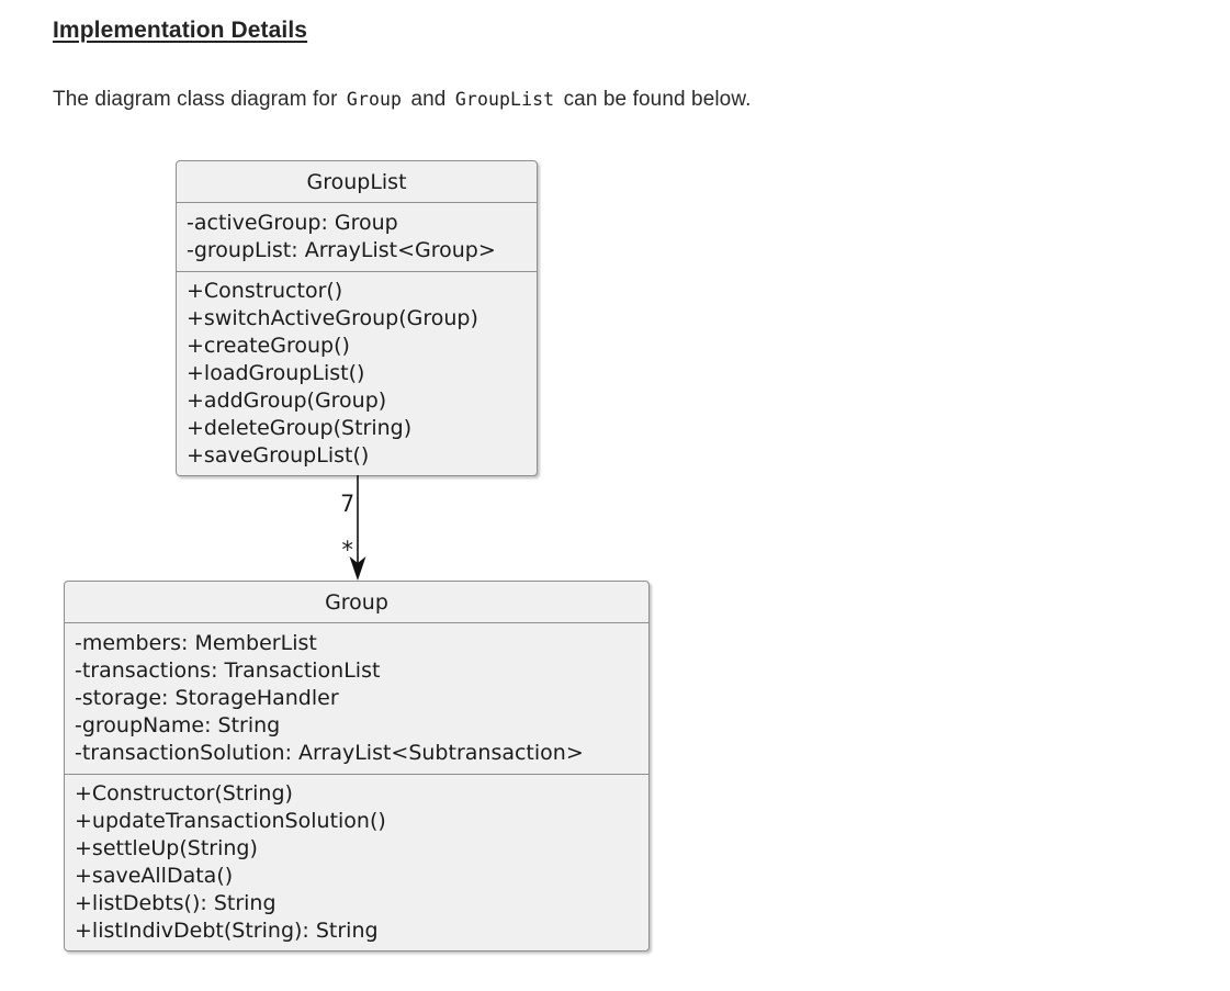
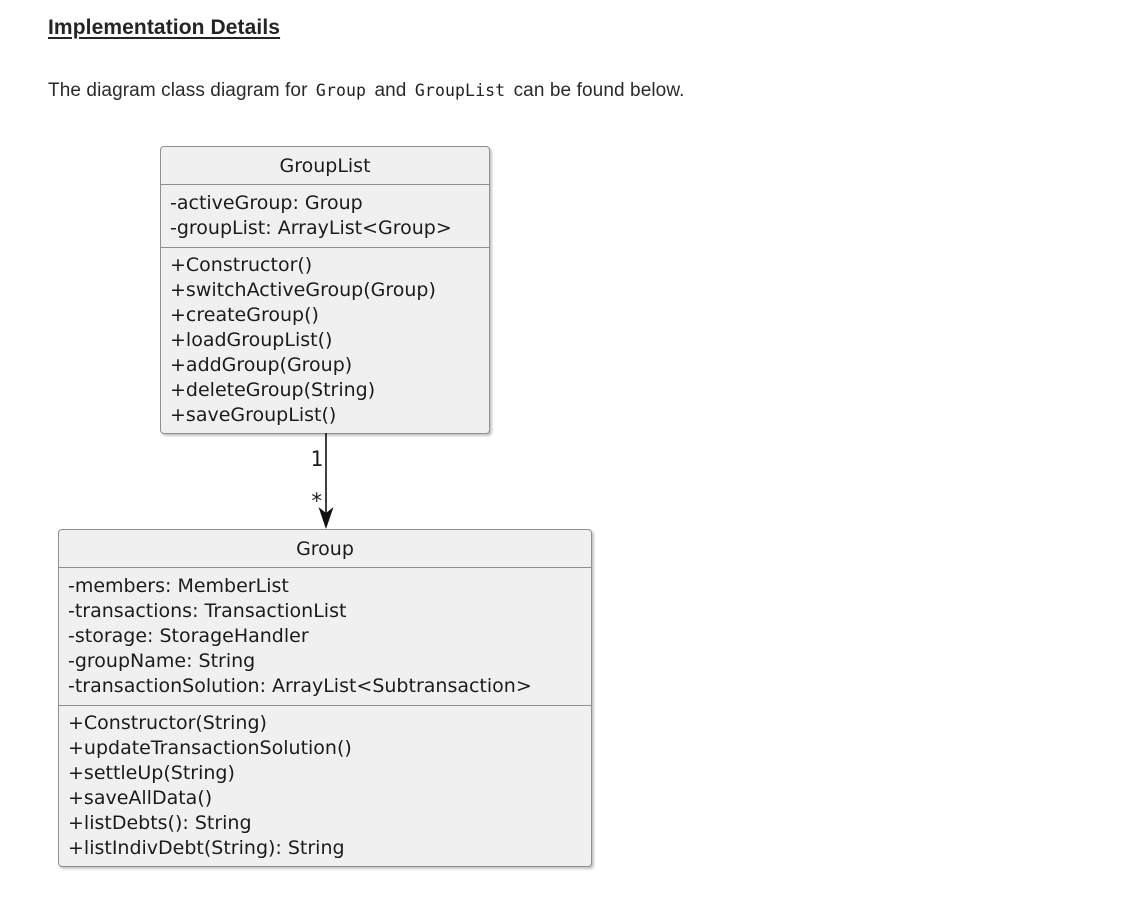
  Implementation Details
  The diagram class diagram for Group and GroupList can be found below.
  GroupList
  -activeGroup: Group
  -groupList: ArrayList<Group>
  +Constructor()
  +switchActiveGroup(Group)
  +createGroup()
  +loadGroupList()
  +addGroup(Group)
  +deleteGroup(String)
  +saveGroupList()
- 7
+ 1
  *
  Group
  -members: MemberList
  -transactions: TransactionList
  -storage: StorageHandler
  -groupName: String
  -transactionSolution: ArrayList<Subtransaction>
  +Constructor(String)
  +updateTransactionSolution()
  +settleUp(String)
  +saveAllData()
  +listDebts(): String
  +listIndivDebt(String): String
